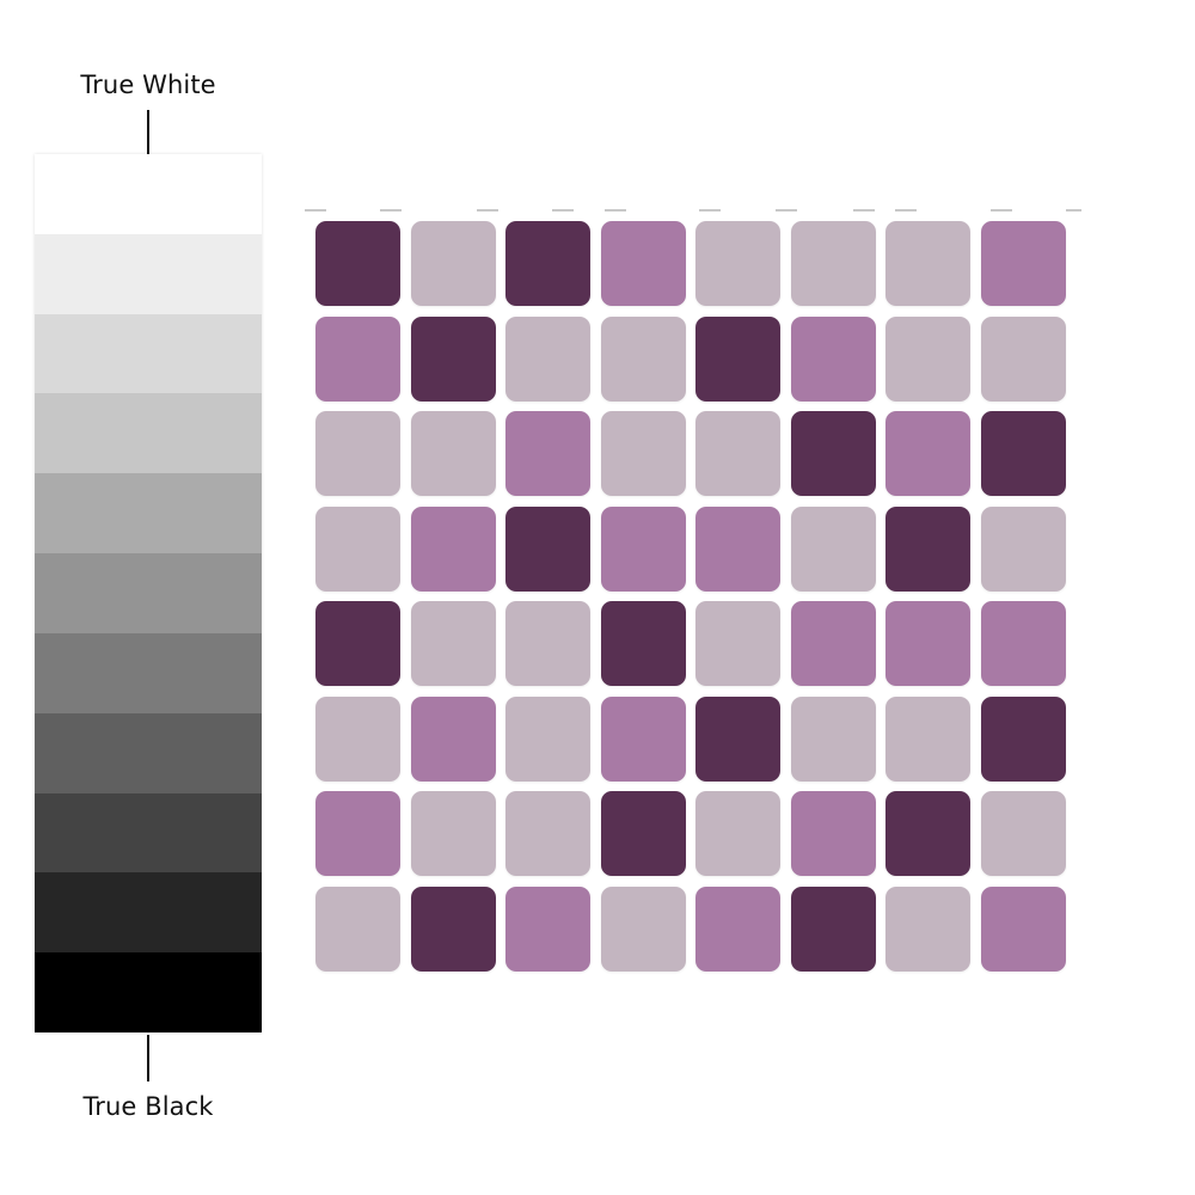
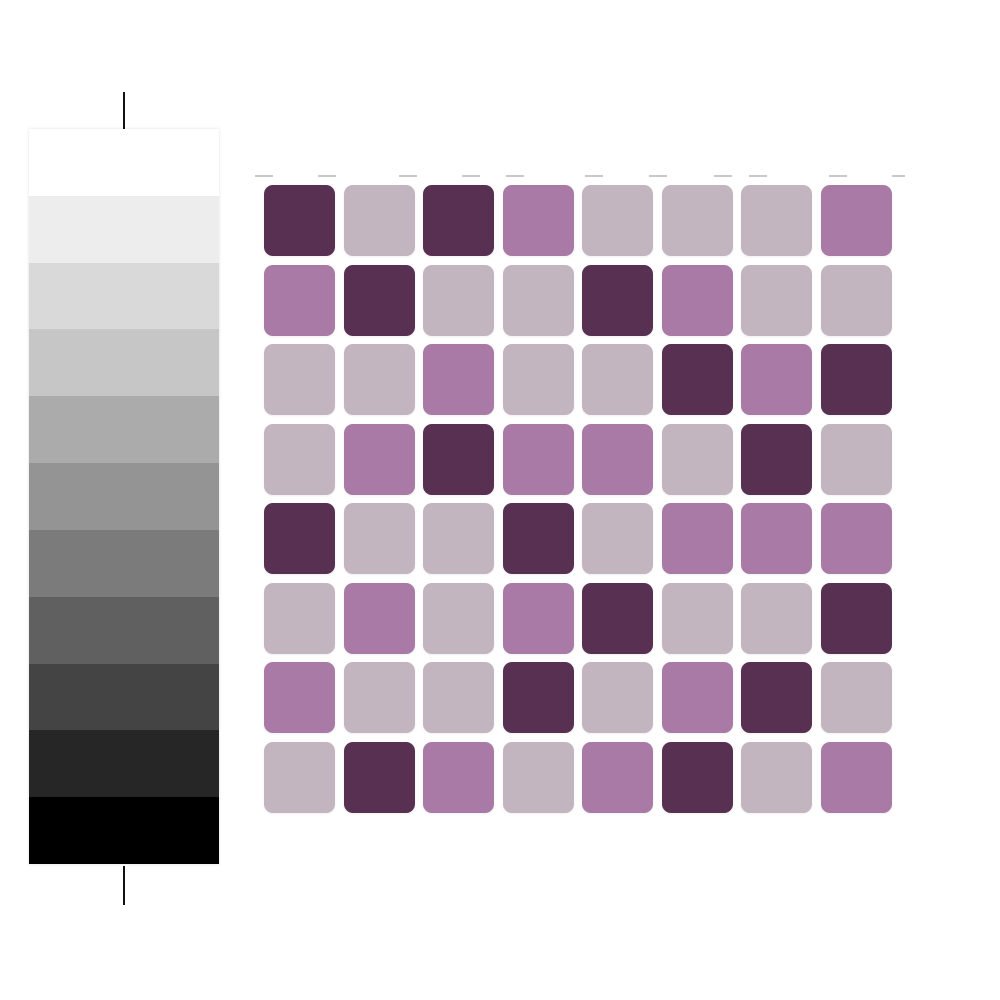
- True White
- True Black
